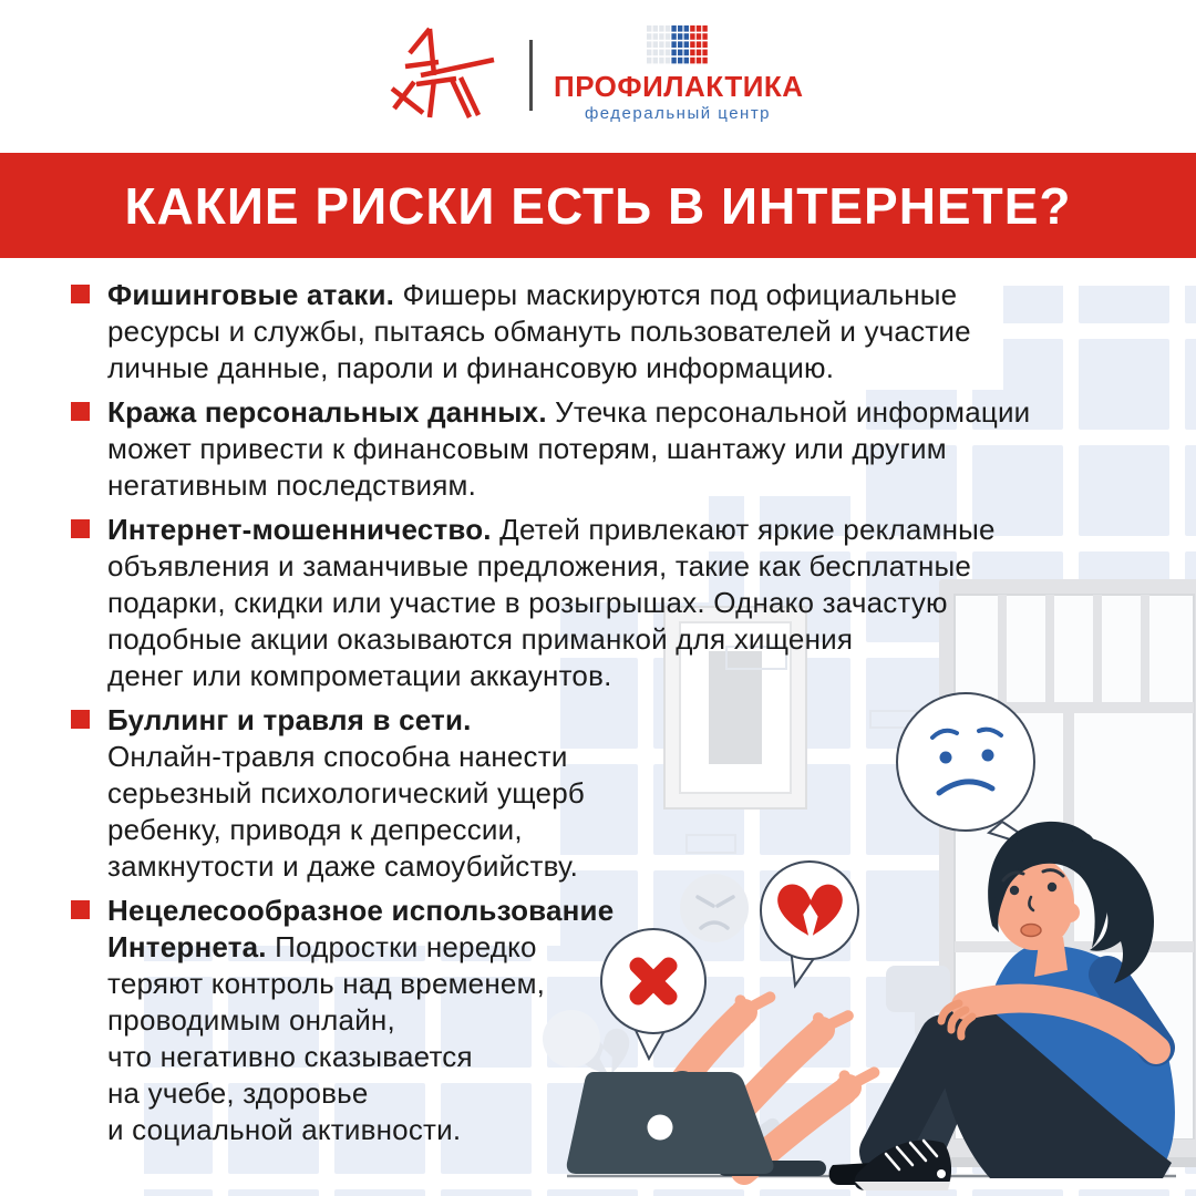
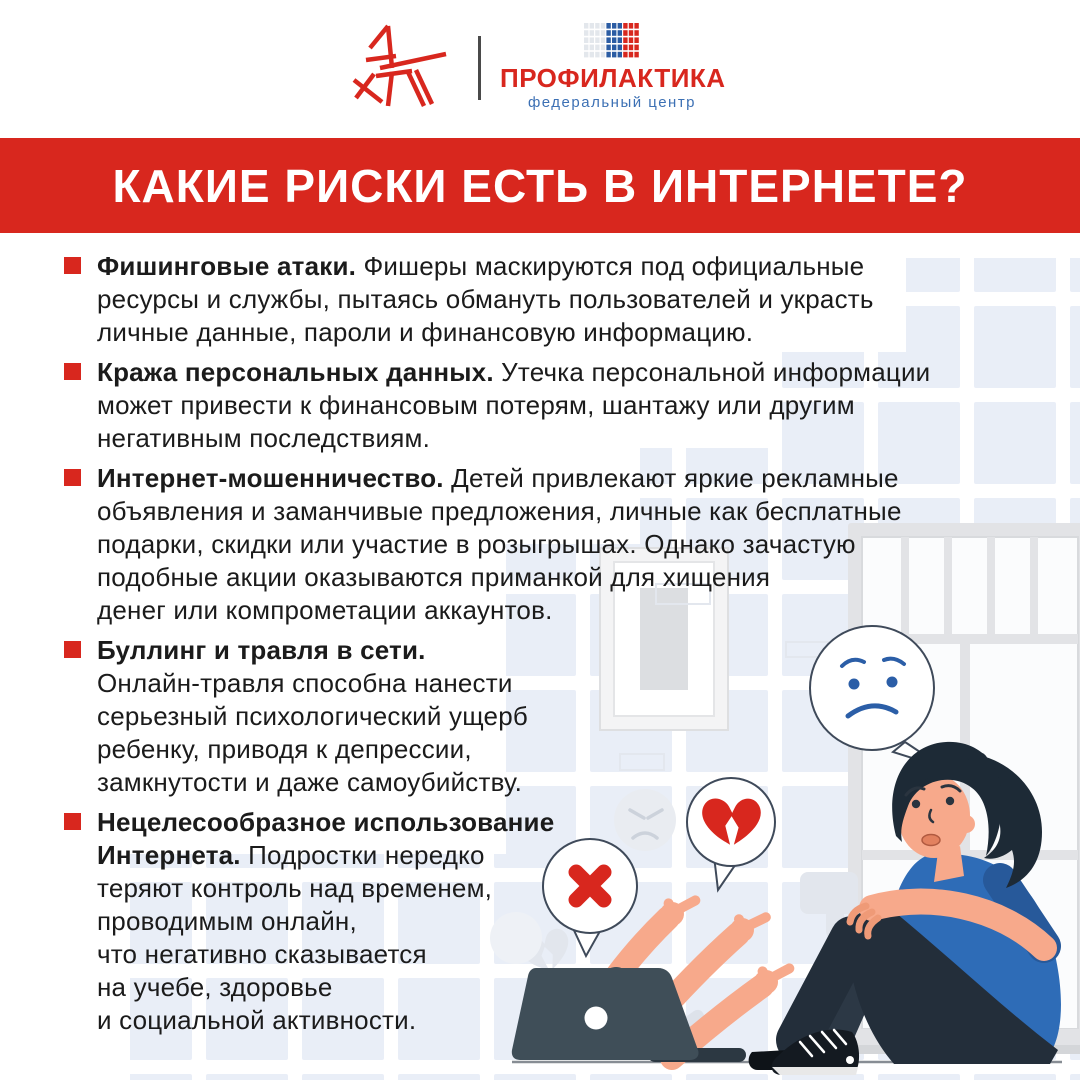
  ПРОФИЛАКТИКА
  федеральный центр
  КАКИЕ РИСКИ ЕСТЬ В ИНТЕРНЕТЕ?
  Фишинговые атаки. Фишеры маскируются под официальные
- ресурсы и службы, пытаясь обмануть пользователей и участие
+ ресурсы и службы, пытаясь обмануть пользователей и украсть
  личные данные, пароли и финансовую информацию.
  Кража персональных данных. Утечка персональной информации
  может привести к финансовым потерям, шантажу или другим
  негативным последствиям.
  Интернет-мошенничество. Детей привлекают яркие рекламные
- объявления и заманчивые предложения, такие как бесплатные
+ объявления и заманчивые предложения, личные как бесплатные
  подарки, скидки или участие в розыгрышах. Однако зачастую
  подобные акции оказываются приманкой для хищения
  денег или компрометации аккаунтов.
  Буллинг и травля в сети.
  Онлайн-травля способна нанести
  серьезный психологический ущерб
  ребенку, приводя к депрессии,
  замкнутости и даже самоубийству.
  Нецелесообразное использование
  Интернета. Подростки нередко
  теряют контроль над временем,
  проводимым онлайн,
  что негативно сказывается
  на учебе, здоровье
  и социальной активности.
